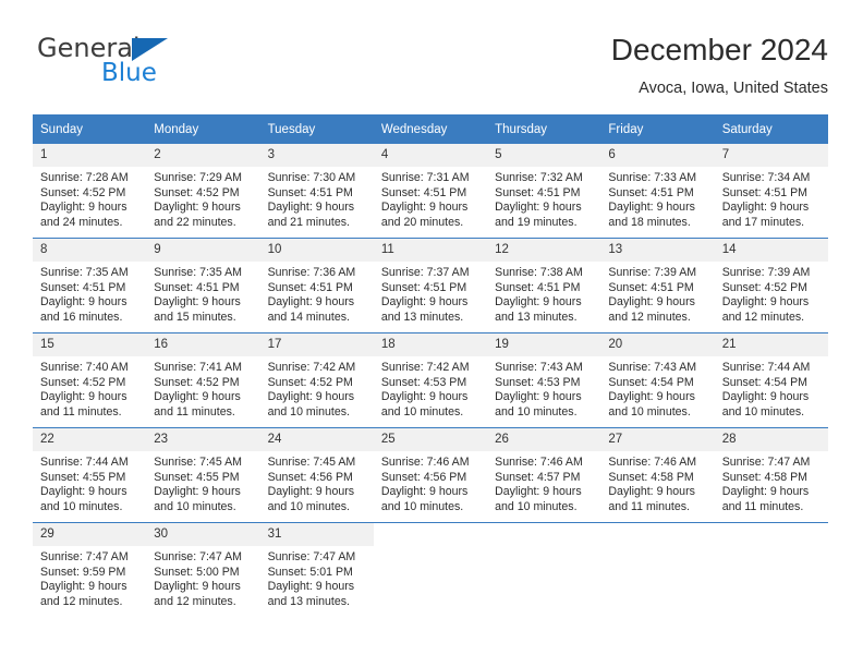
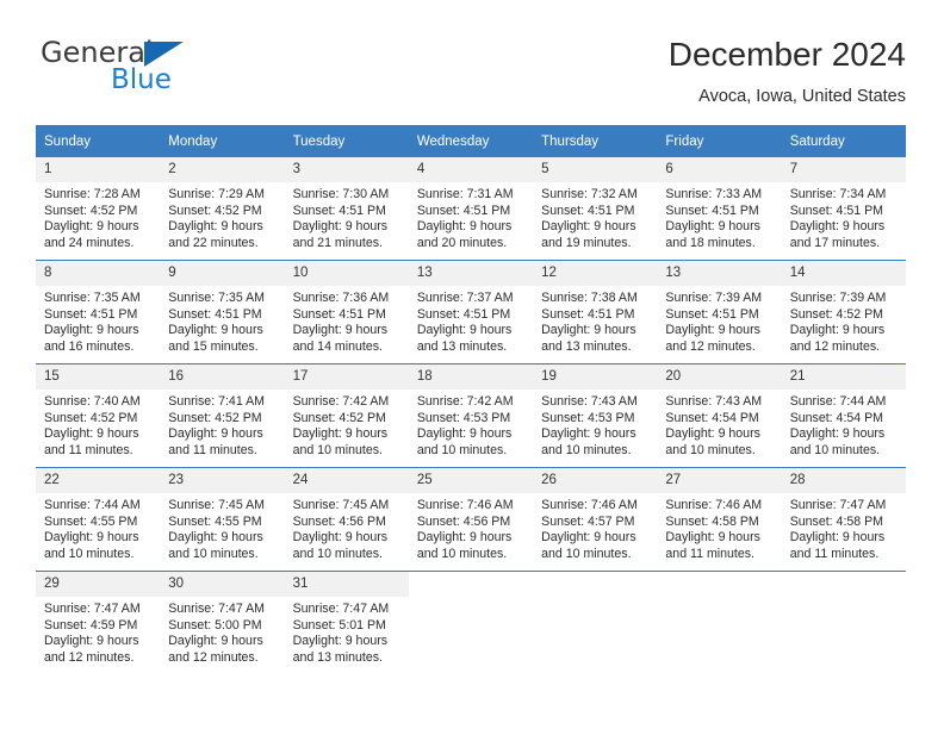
  General
  Blue
  December 2024
  Avoca, Iowa, United States
  Sunday	Monday	Tuesday	Wednesday	Thursday	Friday	Saturday
  1 Sunrise: 7:28 AM Sunset: 4:52 PM Daylight: 9 hours and 24 minutes.	2 Sunrise: 7:29 AM Sunset: 4:52 PM Daylight: 9 hours and 22 minutes.	3 Sunrise: 7:30 AM Sunset: 4:51 PM Daylight: 9 hours and 21 minutes.	4 Sunrise: 7:31 AM Sunset: 4:51 PM Daylight: 9 hours and 20 minutes.	5 Sunrise: 7:32 AM Sunset: 4:51 PM Daylight: 9 hours and 19 minutes.	6 Sunrise: 7:33 AM Sunset: 4:51 PM Daylight: 9 hours and 18 minutes.	7 Sunrise: 7:34 AM Sunset: 4:51 PM Daylight: 9 hours and 17 minutes.
- 8 Sunrise: 7:35 AM Sunset: 4:51 PM Daylight: 9 hours and 16 minutes.	9 Sunrise: 7:35 AM Sunset: 4:51 PM Daylight: 9 hours and 15 minutes.	10 Sunrise: 7:36 AM Sunset: 4:51 PM Daylight: 9 hours and 14 minutes.	11 Sunrise: 7:37 AM Sunset: 4:51 PM Daylight: 9 hours and 13 minutes.	12 Sunrise: 7:38 AM Sunset: 4:51 PM Daylight: 9 hours and 13 minutes.	13 Sunrise: 7:39 AM Sunset: 4:51 PM Daylight: 9 hours and 12 minutes.	14 Sunrise: 7:39 AM Sunset: 4:52 PM Daylight: 9 hours and 12 minutes.
+ 8 Sunrise: 7:35 AM Sunset: 4:51 PM Daylight: 9 hours and 16 minutes.	9 Sunrise: 7:35 AM Sunset: 4:51 PM Daylight: 9 hours and 15 minutes.	10 Sunrise: 7:36 AM Sunset: 4:51 PM Daylight: 9 hours and 14 minutes.	13 Sunrise: 7:37 AM Sunset: 4:51 PM Daylight: 9 hours and 13 minutes.	12 Sunrise: 7:38 AM Sunset: 4:51 PM Daylight: 9 hours and 13 minutes.	13 Sunrise: 7:39 AM Sunset: 4:51 PM Daylight: 9 hours and 12 minutes.	14 Sunrise: 7:39 AM Sunset: 4:52 PM Daylight: 9 hours and 12 minutes.
  15 Sunrise: 7:40 AM Sunset: 4:52 PM Daylight: 9 hours and 11 minutes.	16 Sunrise: 7:41 AM Sunset: 4:52 PM Daylight: 9 hours and 11 minutes.	17 Sunrise: 7:42 AM Sunset: 4:52 PM Daylight: 9 hours and 10 minutes.	18 Sunrise: 7:42 AM Sunset: 4:53 PM Daylight: 9 hours and 10 minutes.	19 Sunrise: 7:43 AM Sunset: 4:53 PM Daylight: 9 hours and 10 minutes.	20 Sunrise: 7:43 AM Sunset: 4:54 PM Daylight: 9 hours and 10 minutes.	21 Sunrise: 7:44 AM Sunset: 4:54 PM Daylight: 9 hours and 10 minutes.
  22 Sunrise: 7:44 AM Sunset: 4:55 PM Daylight: 9 hours and 10 minutes.	23 Sunrise: 7:45 AM Sunset: 4:55 PM Daylight: 9 hours and 10 minutes.	24 Sunrise: 7:45 AM Sunset: 4:56 PM Daylight: 9 hours and 10 minutes.	25 Sunrise: 7:46 AM Sunset: 4:56 PM Daylight: 9 hours and 10 minutes.	26 Sunrise: 7:46 AM Sunset: 4:57 PM Daylight: 9 hours and 10 minutes.	27 Sunrise: 7:46 AM Sunset: 4:58 PM Daylight: 9 hours and 11 minutes.	28 Sunrise: 7:47 AM Sunset: 4:58 PM Daylight: 9 hours and 11 minutes.
- 29 Sunrise: 7:47 AM Sunset: 9:59 PM Daylight: 9 hours and 12 minutes.	30 Sunrise: 7:47 AM Sunset: 5:00 PM Daylight: 9 hours and 12 minutes.	31 Sunrise: 7:47 AM Sunset: 5:01 PM Daylight: 9 hours and 13 minutes.
+ 29 Sunrise: 7:47 AM Sunset: 4:59 PM Daylight: 9 hours and 12 minutes.	30 Sunrise: 7:47 AM Sunset: 5:00 PM Daylight: 9 hours and 12 minutes.	31 Sunrise: 7:47 AM Sunset: 5:01 PM Daylight: 9 hours and 13 minutes.
